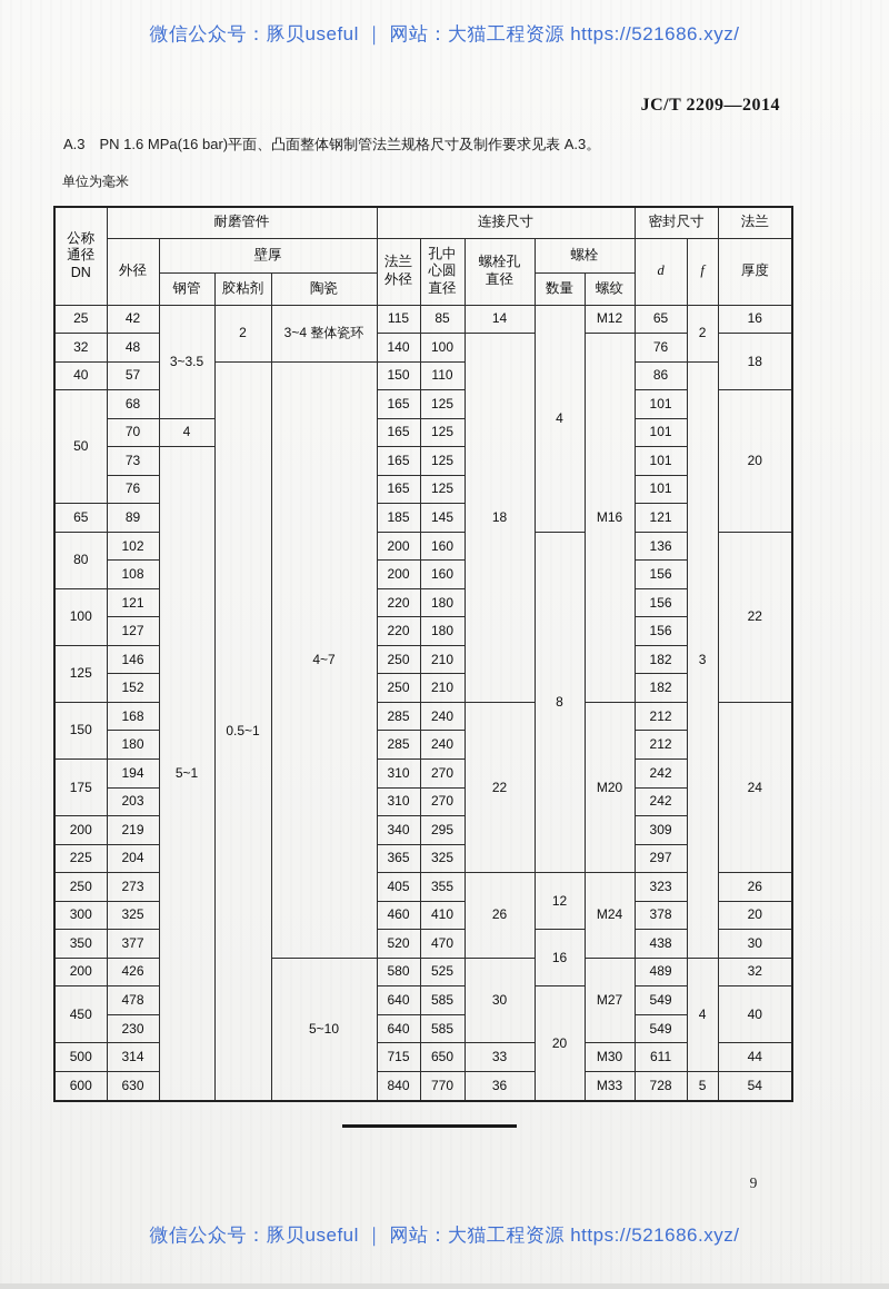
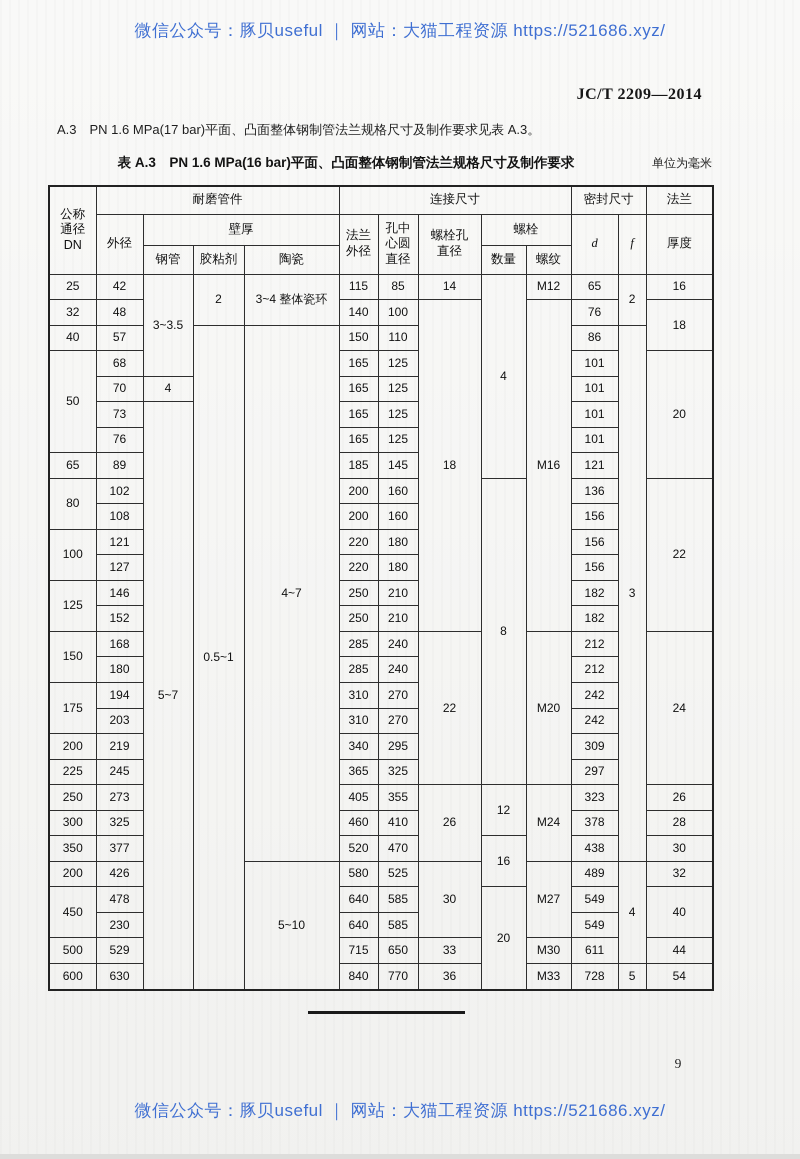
  微信公众号：豚贝useful ｜ 网站：大猫工程资源 https://521686.xyz/
  JC/T 2209—2014
- A.3 PN 1.6 MPa(16 bar)平面、凸面整体钢制管法兰规格尺寸及制作要求见表 A.3。
+ A.3 PN 1.6 MPa(17 bar)平面、凸面整体钢制管法兰规格尺寸及制作要求见表 A.3。
+ 表 A.3 PN 1.6 MPa(16 bar)平面、凸面整体钢制管法兰规格尺寸及制作要求
  单位为毫米
  公称 通径 DN	耐磨管件	连接尺寸	密封尺寸	法兰
  外径	壁厚	法兰 外径	孔中 心圆 直径	螺栓孔 直径	螺栓	d	f	厚度
  钢管	胶粘剂	陶瓷	数量	螺纹
  25	42	3~3.5	2	3~4 整体瓷环	115	85	14	4	M12	65	2	16
  32	48	140	100	18	M16	76	18
  40	57	0.5~1	4~7	150	110	86	3
  50	68	165	125	101	20
  70	4	165	125	101
- 73	5~1	165	125	101
+ 73	5~7	165	125	101
  76	165	125	101
  65	89	185	145	121
  80	102	200	160	8	136	22
  108	200	160	156
  100	121	220	180	156
  127	220	180	156
  125	146	250	210	182
  152	250	210	182
  150	168	285	240	22	M20	212	24
  180	285	240	212
  175	194	310	270	242
  203	310	270	242
  200	219	340	295	309
- 225	204	365	325	297
+ 225	245	365	325	297
  250	273	405	355	26	12	M24	323	26
- 300	325	460	410	378	20
+ 300	325	460	410	378	28
  350	377	520	470	16	438	30
  200	426	5~10	580	525	30	M27	489	4	32
  450	478	640	585	20	549	40
  230	640	585	549
- 500	314	715	650	33	M30	611	44
+ 500	529	715	650	33	M30	611	44
  600	630	840	770	36	M33	728	5	54
  9
  微信公众号：豚贝useful ｜ 网站：大猫工程资源 https://521686.xyz/
